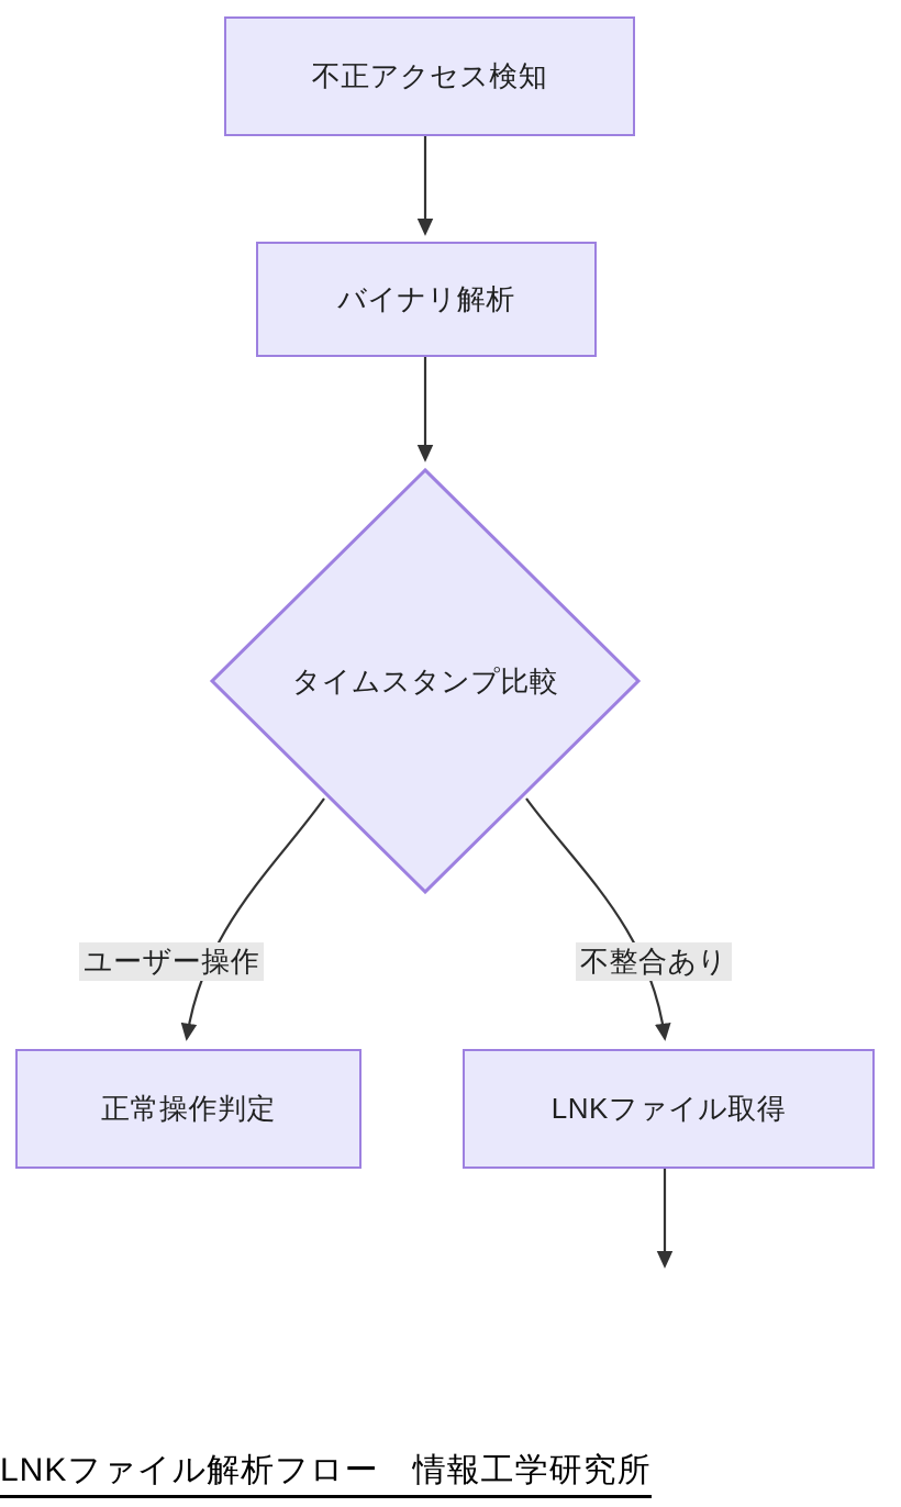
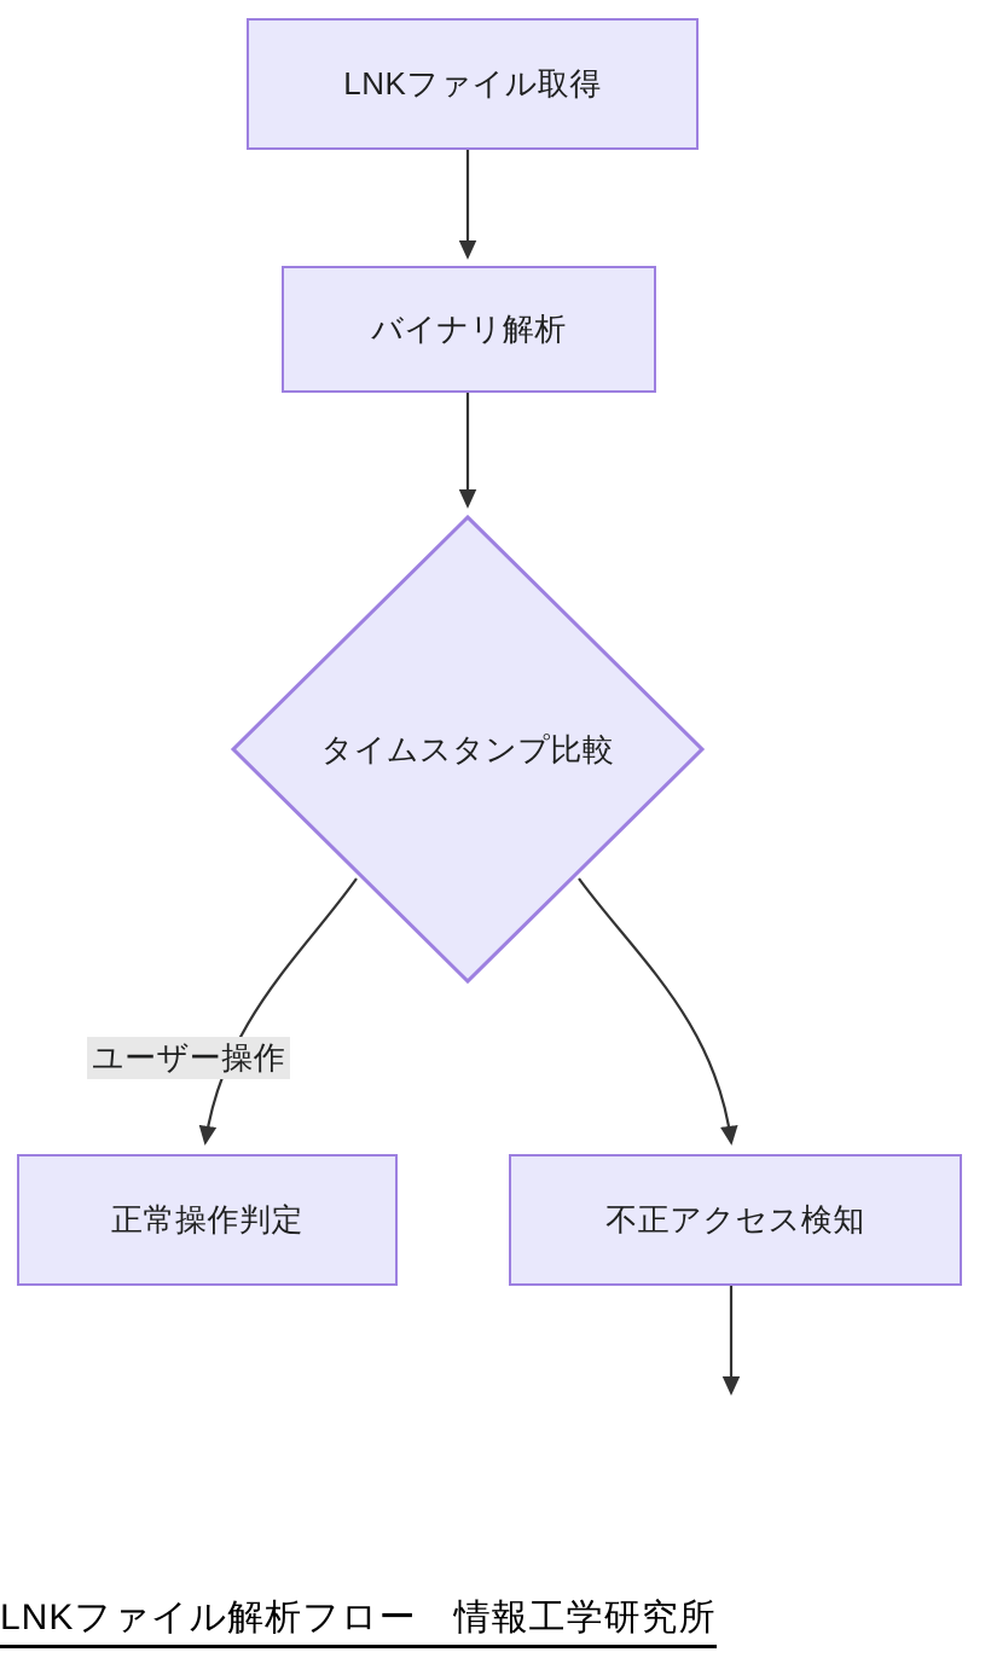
- 不正アクセス検知
+ LNKファイル取得
  バイナリ解析
  タイムスタンプ比較
  正常操作判定
- LNKファイル取得
+ 不正アクセス検知
  ユーザー操作
- 不整合あり
  LNKファイル解析フロー 情報工学研究所
